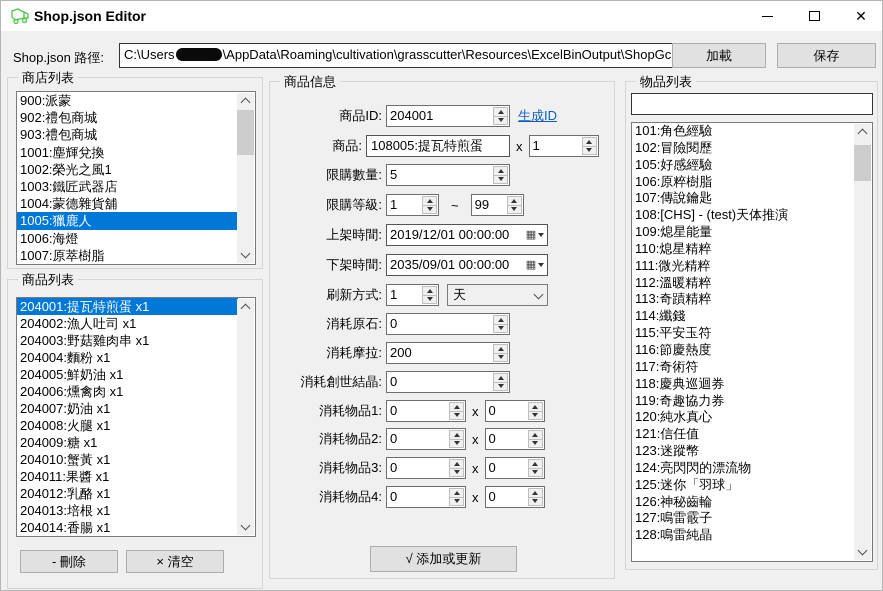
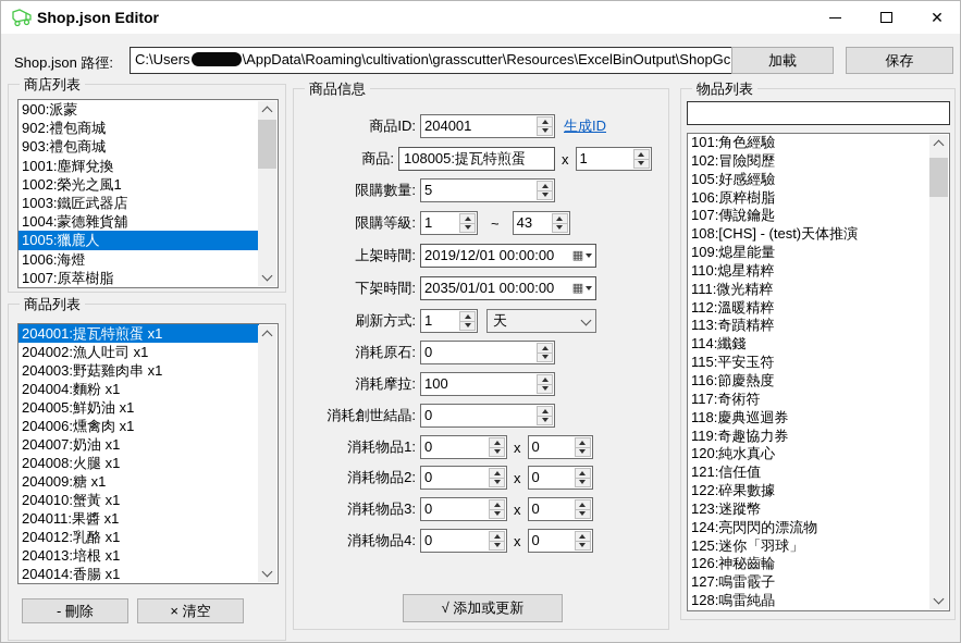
  Shop.json Editor
  ✕
  Shop.json 路徑:
  C:\Users \AppData\Roaming\cultivation\grasscutter\Resources\ExcelBinOutput\ShopGc
  加載
  保存
  商店列表
  900:派蒙
  902:禮包商城
  903:禮包商城
  1001:塵輝兌換
  1002:榮光之風1
  1003:鐵匠武器店
  1004:蒙德雜貨舖
  1005:獵鹿人
  1006:海燈
  1007:原萃樹脂
  商品列表
  204001:提瓦特煎蛋 x1
  204002:漁人吐司 x1
  204003:野菇雞肉串 x1
  204004:麵粉 x1
  204005:鮮奶油 x1
  204006:燻禽肉 x1
  204007:奶油 x1
  204008:火腿 x1
  204009:糖 x1
  204010:蟹黃 x1
  204011:果醬 x1
  204012:乳酪 x1
  204013:培根 x1
  204014:香腸 x1
  - 刪除
  × 清空
  商品信息
  商品ID:
  204001
  生成ID
  商品:
  108005:提瓦特煎蛋
  x
  1
  限購數量:
  5
  限購等級:
  1
  ~
- 99
+ 43
  上架時間:
  2019/12/01 00:00:00
  ▦
  下架時間:
- 2035/09/01 00:00:00
+ 2035/01/01 00:00:00
  ▦
  刷新方式:
  1
  天
  消耗原石:
  0
  消耗摩拉:
- 200
+ 100
  消耗創世結晶:
  0
  消耗物品1:
  0
  x
  0
  消耗物品2:
  0
  x
  0
  消耗物品3:
  0
  x
  0
  消耗物品4:
  0
  x
  0
  √ 添加或更新
  物品列表
  101:角色經驗
  102:冒險閱歷
  105:好感經驗
  106:原粹樹脂
  107:傳說鑰匙
  108:[CHS] - (test)天体推演
  109:熄星能量
  110:熄星精粹
  111:微光精粹
  112:溫暖精粹
  113:奇蹟精粹
  114:纖錢
  115:平安玉符
  116:節慶熱度
  117:奇術符
  118:慶典巡迴券
  119:奇趣協力券
  120:純水真心
  121:信任值
+ 122:碎果數據
  123:迷蹤幣
  124:亮閃閃的漂流物
  125:迷你「羽球」
  126:神秘齒輪
  127:鳴雷霰子
  128:鳴雷純晶
